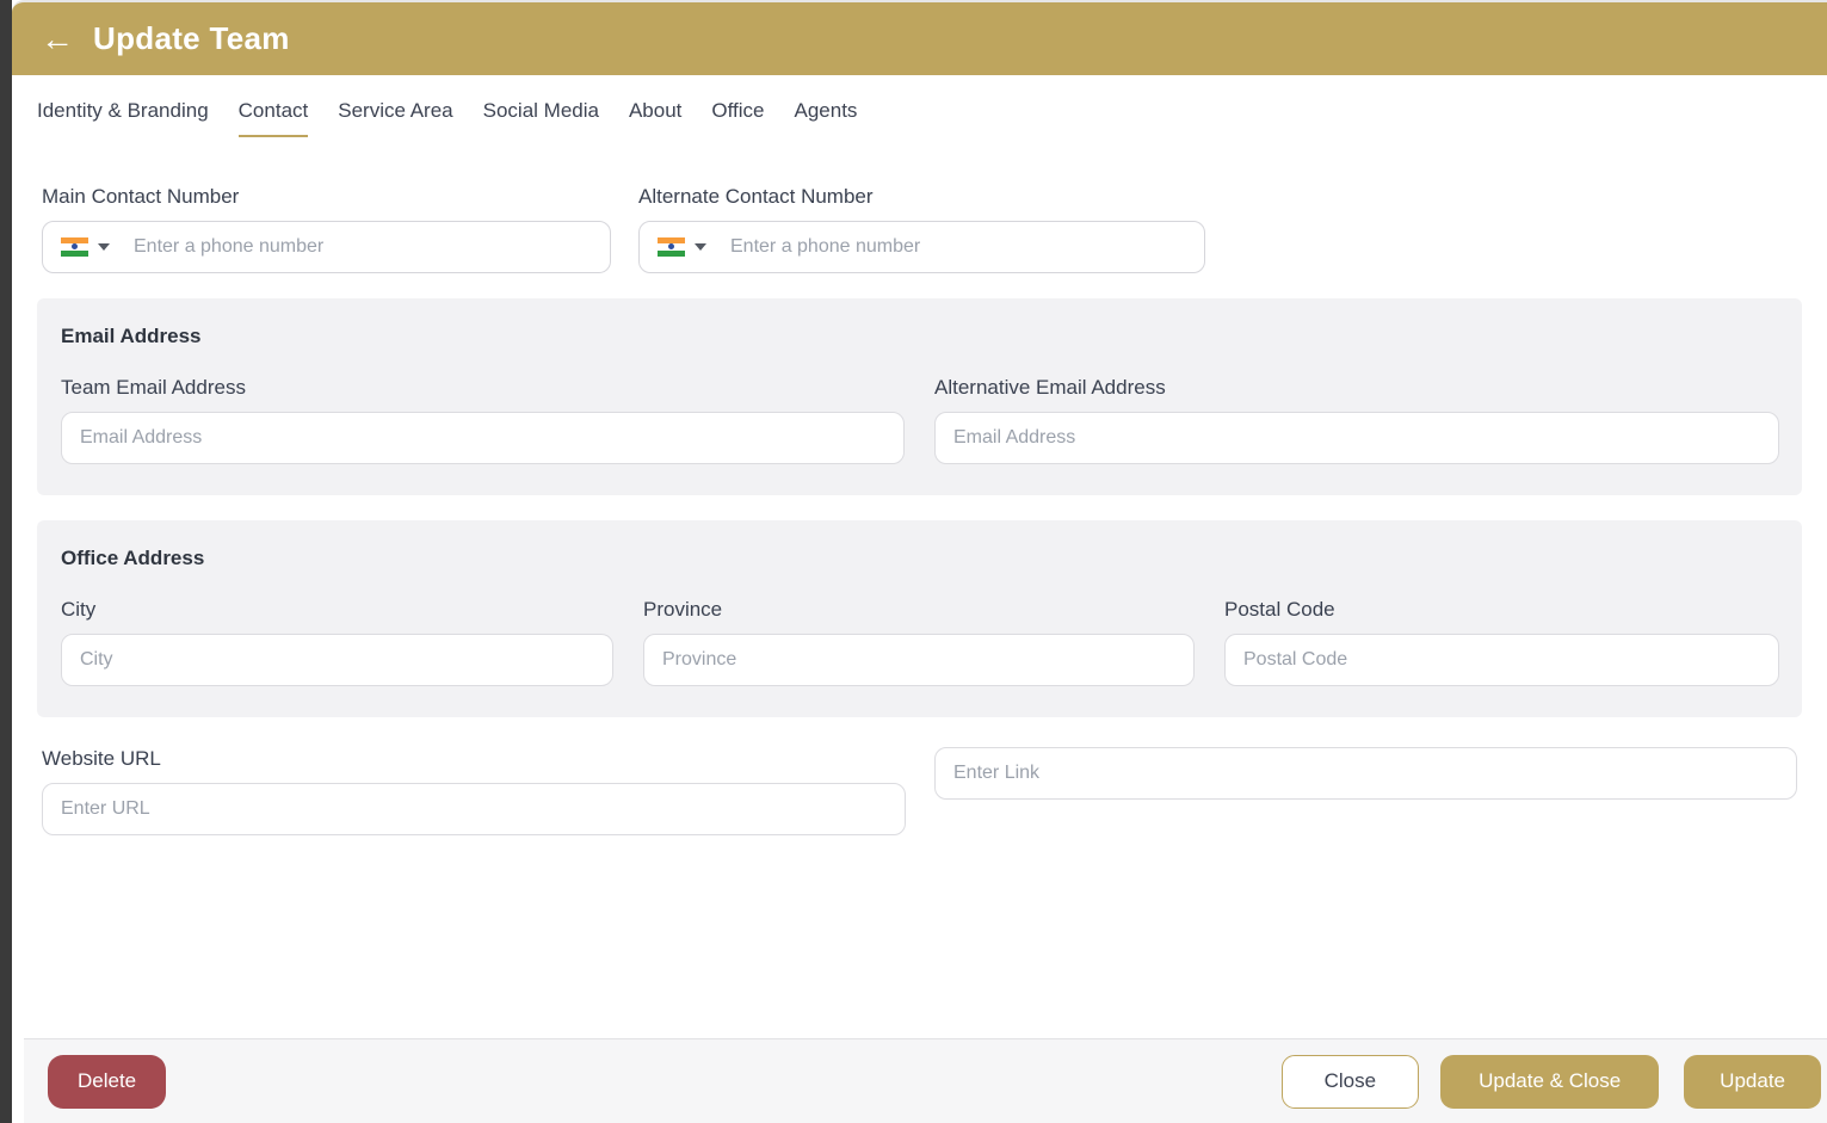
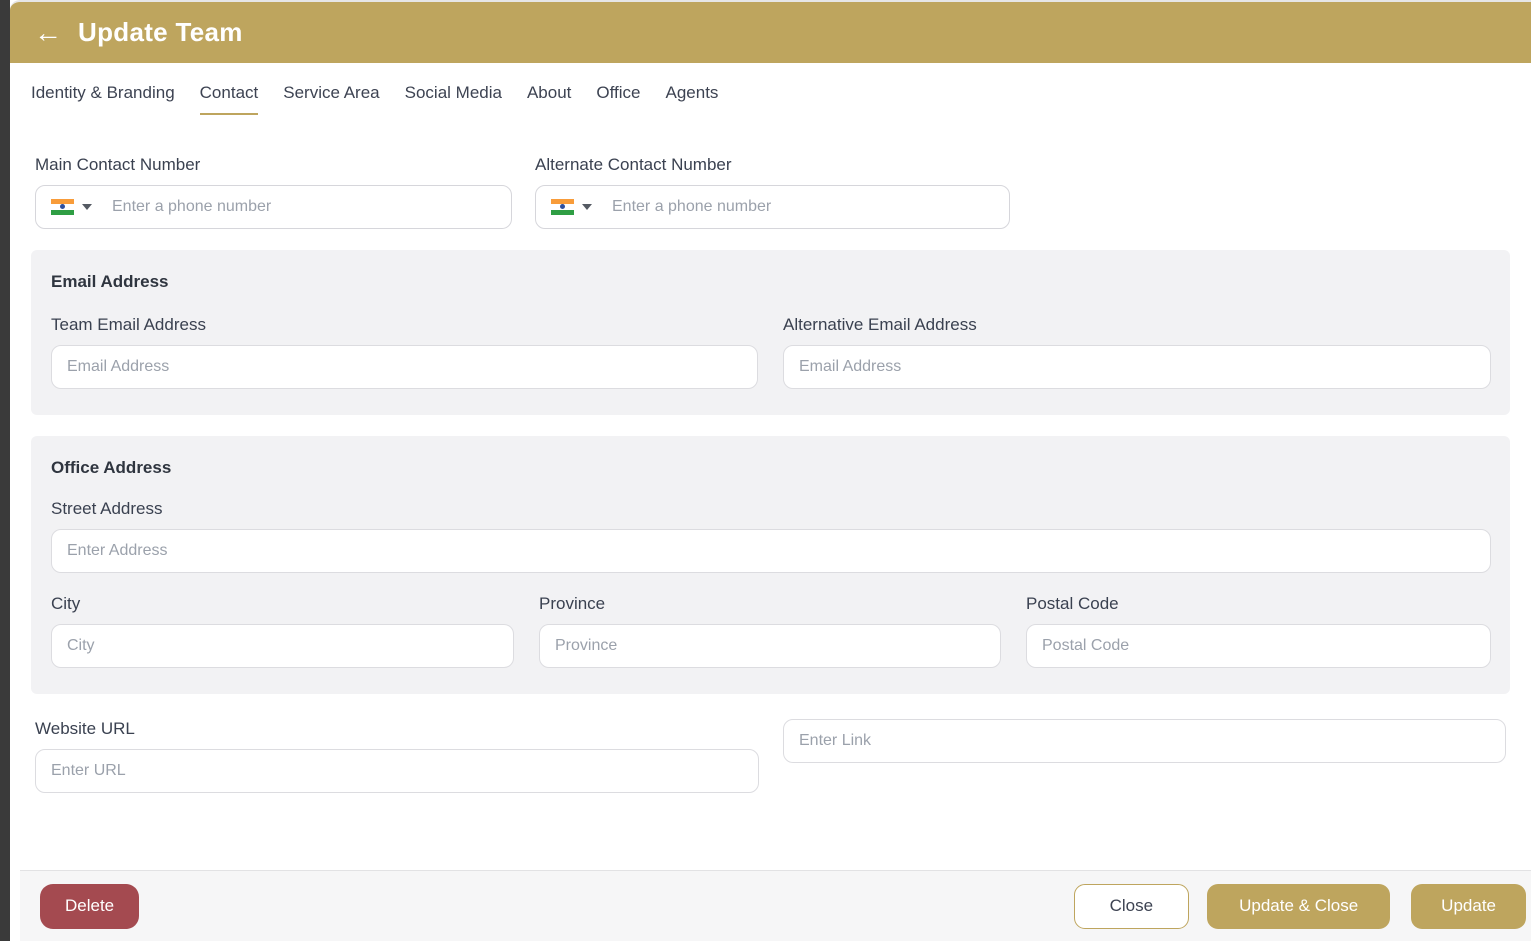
  ←
  Update Team
  Identity & Branding
  Contact
  Service Area
  Social Media
  About
  Office
  Agents
  Main Contact Number
  Enter a phone number
  Alternate Contact Number
  Enter a phone number
  Email Address
  Team Email Address
  Email Address
  Alternative Email Address
  Email Address
  Office Address
+ Street Address
+ Enter Address
  City
  City
  Province
  Province
  Postal Code
  Postal Code
  Website URL
  Enter URL
  Enter Link
  Delete
  Close
  Update & Close
  Update
